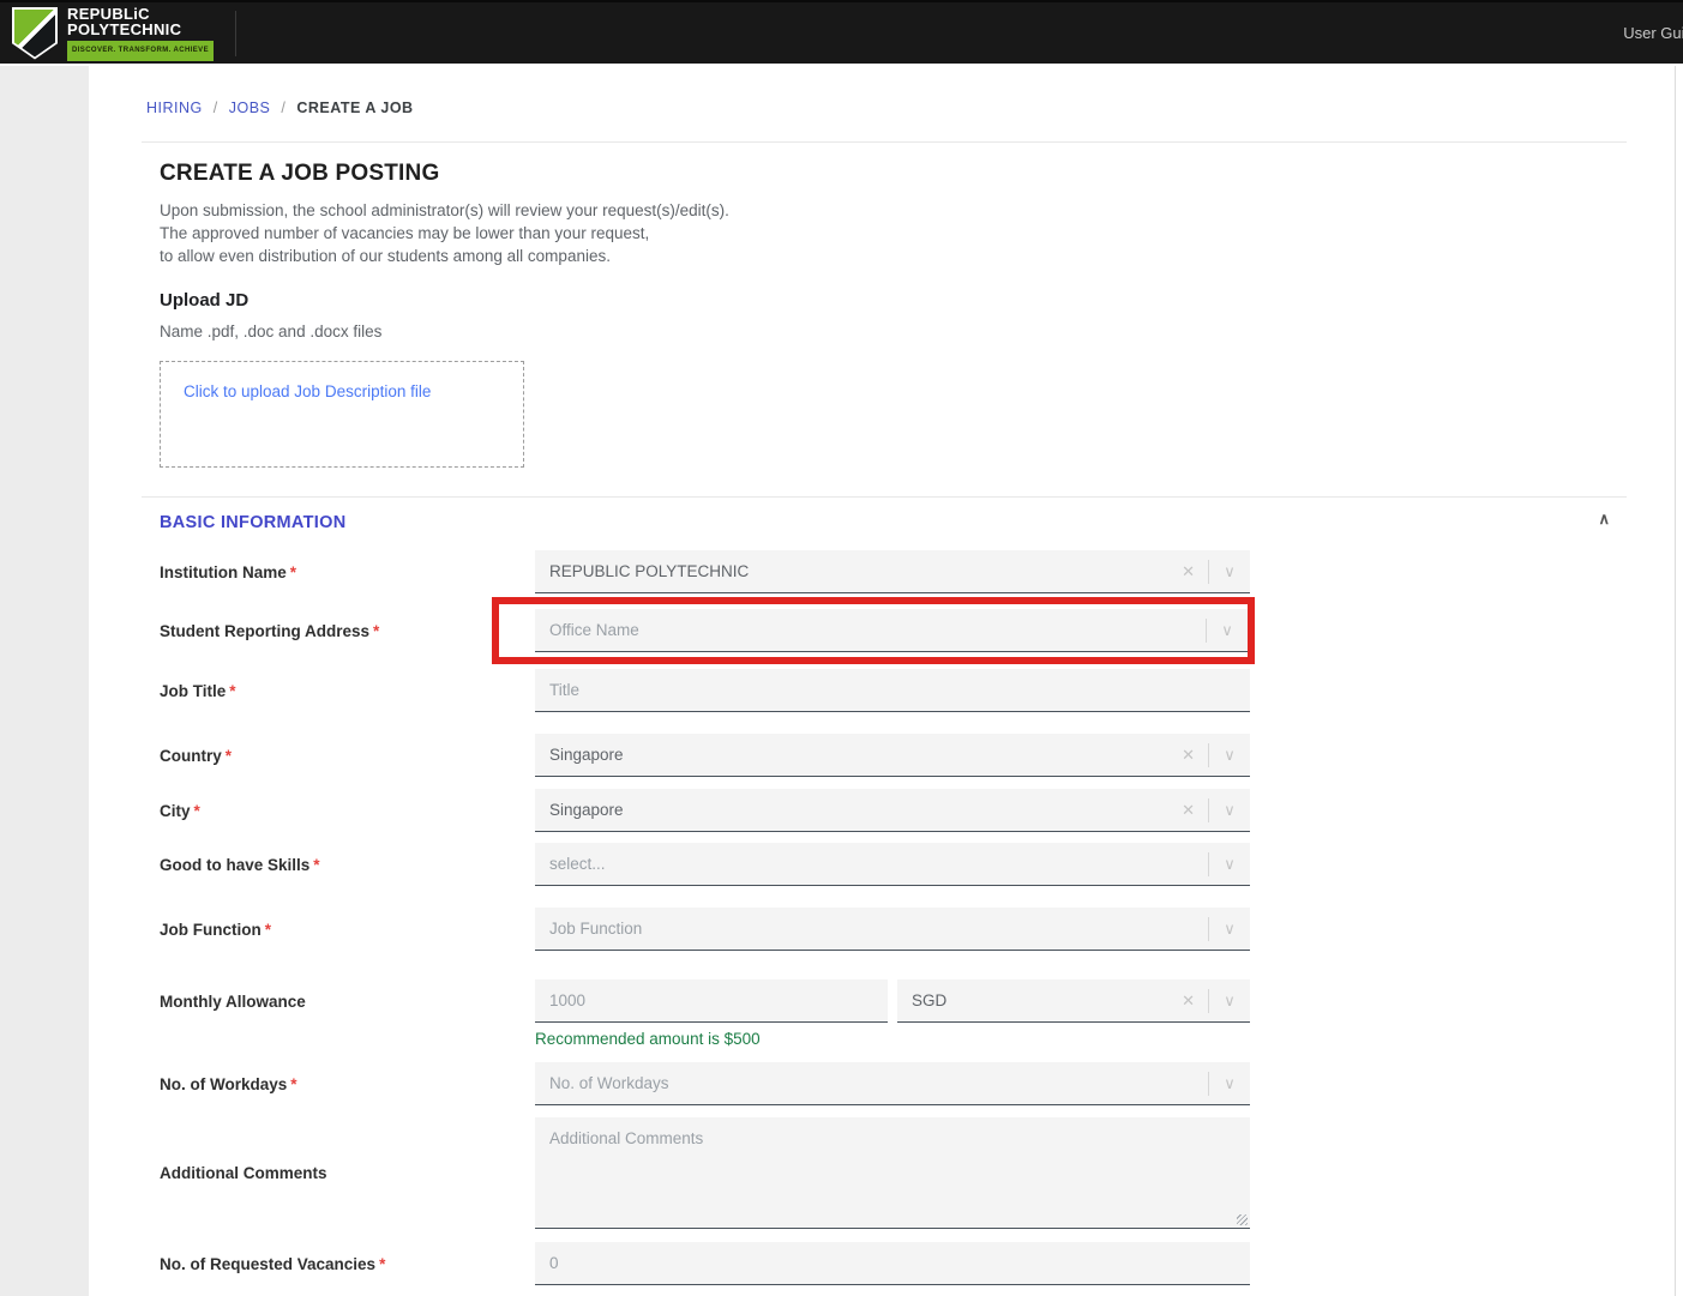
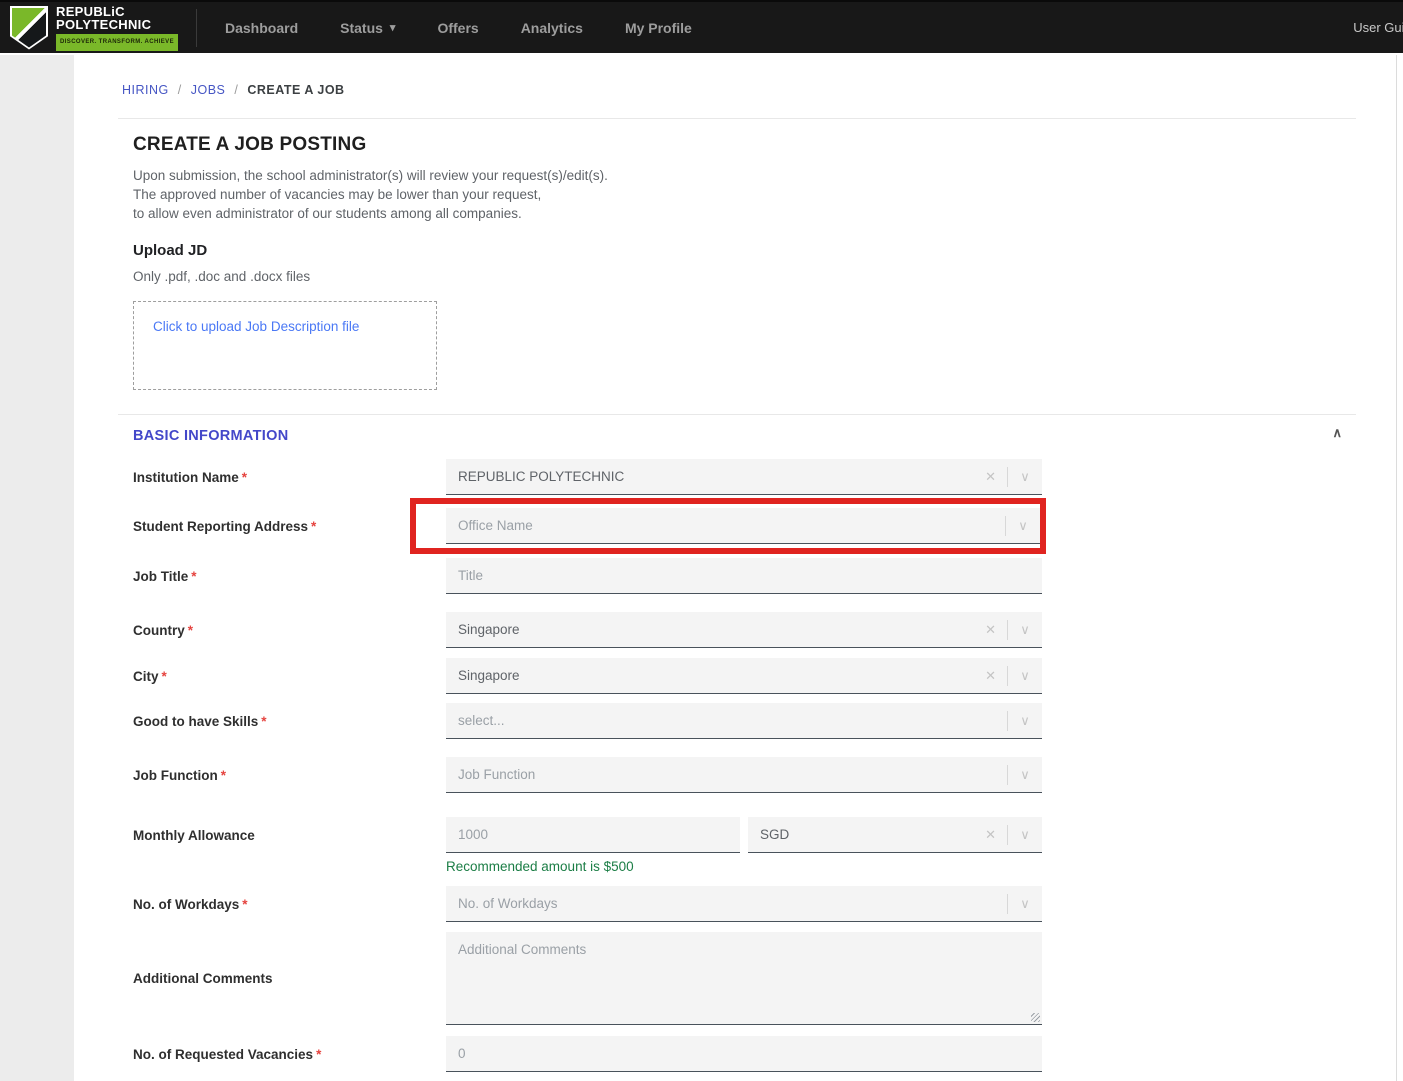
  REPUBLiC
  POLYTECHNIC
+ Dashboard
+ Status
+ ▾
+ Offers
+ Analytics
+ My Profile
  HIRING
  /
  JOBS
  /
  CREATE A JOB
  CREATE A JOB POSTING
  Upon submission, the school administrator(s) will review your request(s)/edit(s).
  The approved number of vacancies may be lower than your request,
- to allow even distribution of our students among all companies.
+ to allow even administrator of our students among all companies.
  Upload JD
- Name .pdf, .doc and .docx files
+ Only .pdf, .doc and .docx files
  Click to upload Job Description file
  BASIC INFORMATION
  ∧
  Institution Name *
  REPUBLIC POLYTECHNIC
  ✕
  ∨
  Student Reporting Address *
  Office Name
  ∨
  Job Title *
  Title
  Country *
  Singapore
  ✕
  ∨
  City *
  Singapore
  ✕
  ∨
  Good to have Skills *
  select...
  ∨
  Job Function *
  Job Function
  ∨
  Monthly Allowance
  1000
  SGD
  ✕
  ∨
  Recommended amount is $500
  No. of Workdays *
  No. of Workdays
  ∨
  Additional Comments
  Additional Comments
  No. of Requested Vacancies *
  0
